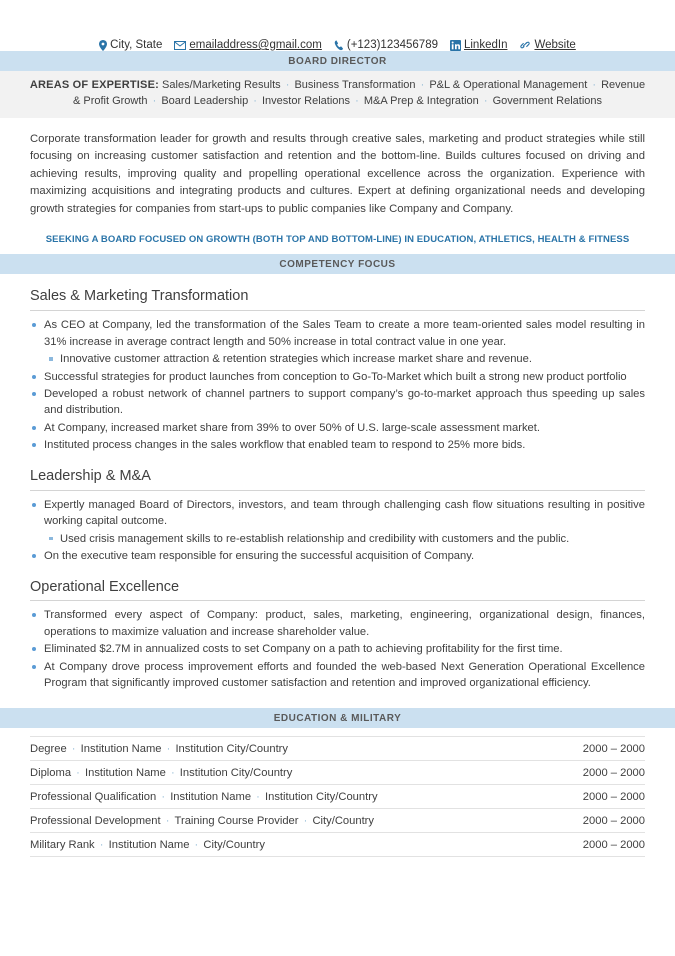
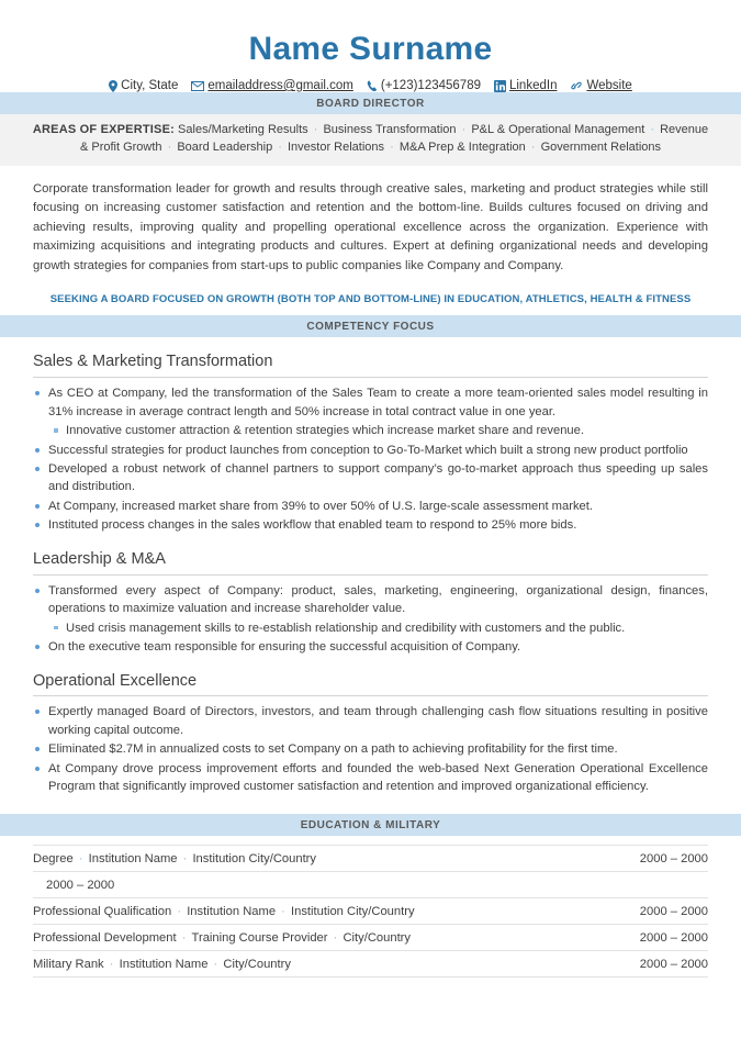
+ Name Surname
  City, State
  emailaddress@gmail.com
  (+123)123456789
  LinkedIn
  Website
  BOARD DIRECTOR
  AREAS OF EXPERTISE: Sales/Marketing Results · Business Transformation · P&L & Operational Management · Revenue & Profit Growth · Board Leadership · Investor Relations · M&A Prep & Integration · Government Relations
  Corporate transformation leader for growth and results through creative sales, marketing and product strategies while still focusing on increasing customer satisfaction and retention and the bottom-line. Builds cultures focused on driving and achieving results, improving quality and propelling operational excellence across the organization. Experience with maximizing acquisitions and integrating products and cultures. Expert at defining organizational needs and developing growth strategies for companies from start-ups to public companies like Company and Company.
  SEEKING A BOARD FOCUSED ON GROWTH (BOTH TOP AND BOTTOM-LINE) IN EDUCATION, ATHLETICS, HEALTH & FITNESS
  COMPETENCY FOCUS
  Sales & Marketing Transformation
  As CEO at Company, led the transformation of the Sales Team to create a more team-oriented sales model resulting in 31% increase in average contract length and 50% increase in total contract value in one year.
  Innovative customer attraction & retention strategies which increase market share and revenue.
  Successful strategies for product launches from conception to Go-To-Market which built a strong new product portfolio
  Developed a robust network of channel partners to support company’s go-to-market approach thus speeding up sales and distribution.
  At Company, increased market share from 39% to over 50% of U.S. large-scale assessment market.
  Instituted process changes in the sales workflow that enabled team to respond to 25% more bids.
  Leadership & M&A
- Expertly managed Board of Directors, investors, and team through challenging cash flow situations resulting in positive working capital outcome.
+ Transformed every aspect of Company: product, sales, marketing, engineering, organizational design, finances, operations to maximize valuation and increase shareholder value.
  Used crisis management skills to re-establish relationship and credibility with customers and the public.
  On the executive team responsible for ensuring the successful acquisition of Company.
  Operational Excellence
- Transformed every aspect of Company: product, sales, marketing, engineering, organizational design, finances, operations to maximize valuation and increase shareholder value.
+ Expertly managed Board of Directors, investors, and team through challenging cash flow situations resulting in positive working capital outcome.
  Eliminated $2.7M in annualized costs to set Company on a path to achieving profitability for the first time.
  At Company drove process improvement efforts and founded the web-based Next Generation Operational Excellence Program that significantly improved customer satisfaction and retention and improved organizational efficiency.
  EDUCATION & MILITARY
  Degree · Institution Name · Institution City/Country
  2000 – 2000
- Diploma · Institution Name · Institution City/Country
  2000 – 2000
  Professional Qualification · Institution Name · Institution City/Country
  2000 – 2000
  Professional Development · Training Course Provider · City/Country
  2000 – 2000
  Military Rank · Institution Name · City/Country
  2000 – 2000
